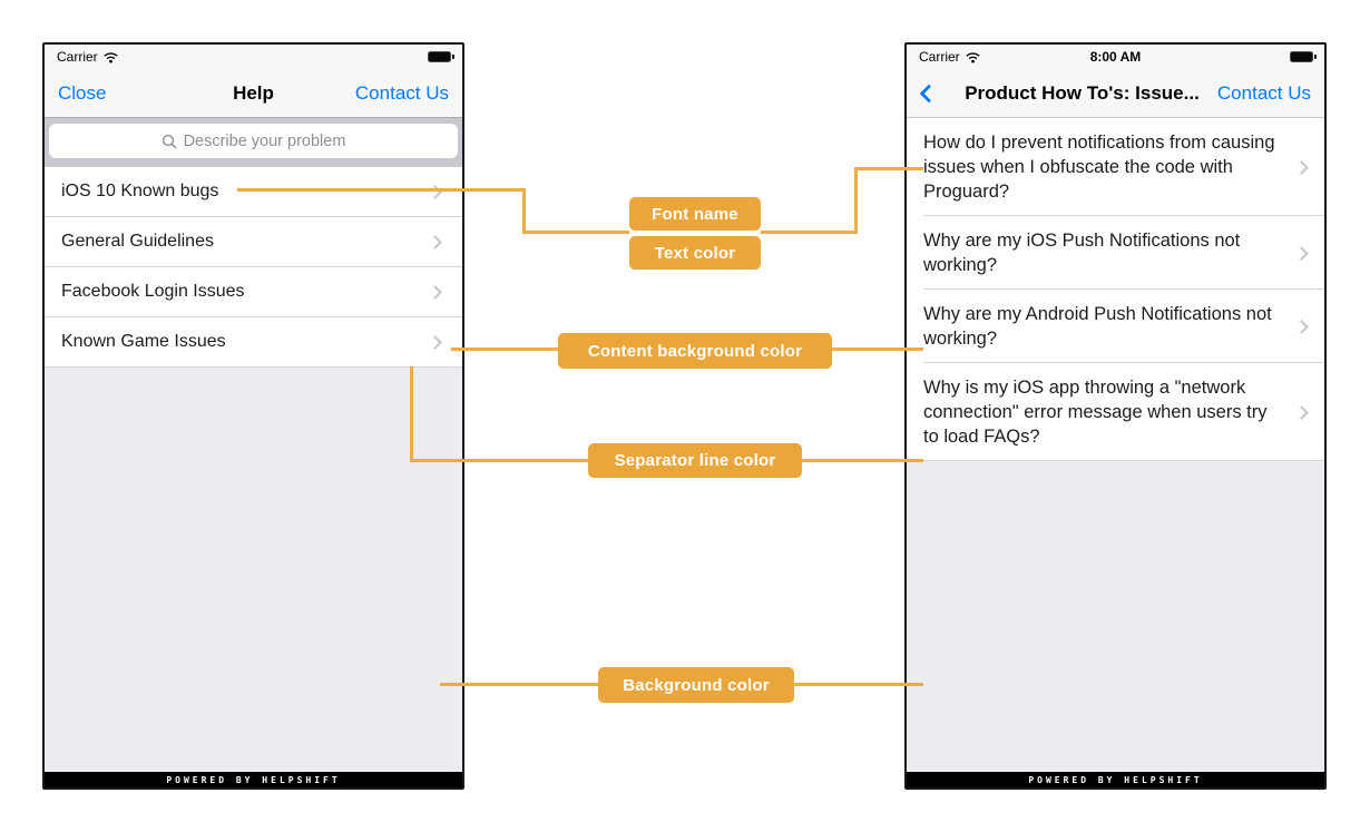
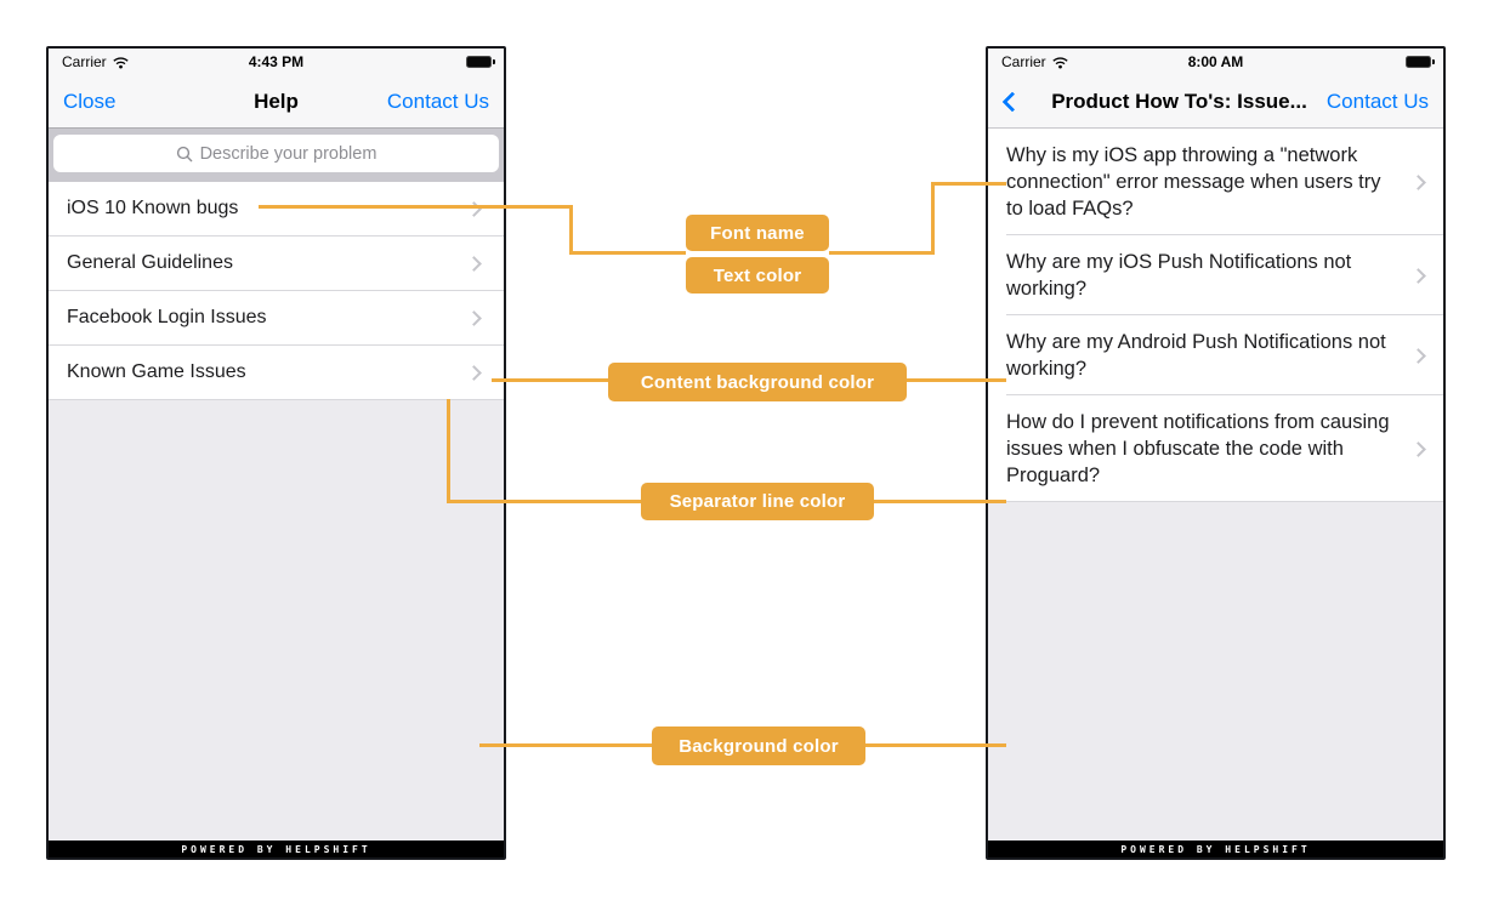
  Carrier
+ 4:43 PM
  Close
  Help
  Contact Us
  Describe your problem
  iOS 10 Known bugs
  General Guidelines
  Facebook Login Issues
  Known Game Issues
  POWERED BY HELPSHIFT
  Carrier
  8:00 AM
  Product How To's: Issue...
  Contact Us
- How do I prevent notifications from causing issues when I obfuscate the code with Proguard?
+ Why is my iOS app throwing a "network connection" error message when users try to load FAQs?
  Why are my iOS Push Notifications not working?
  Why are my Android Push Notifications not working?
- Why is my iOS app throwing a "network connection" error message when users try to load FAQs?
+ How do I prevent notifications from causing issues when I obfuscate the code with Proguard?
  POWERED BY HELPSHIFT
  Font name
  Text color
  Content background color
  Separator line color
  Background color
